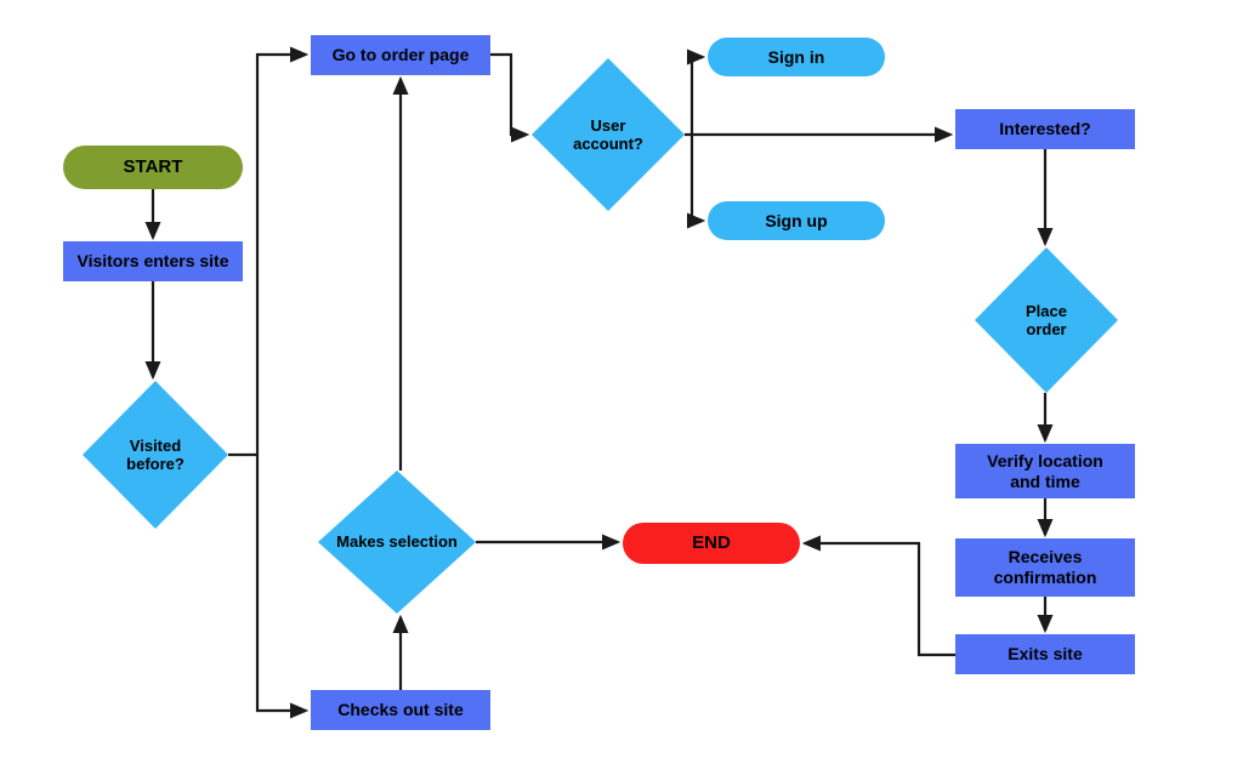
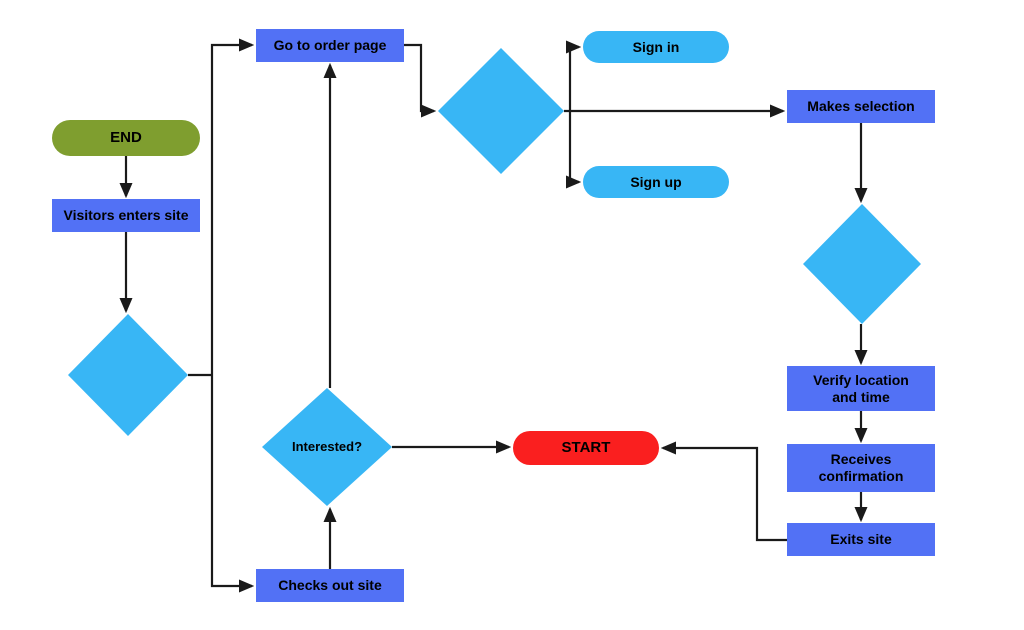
- START
+ END
  Visitors enters site
- Visited
- before?
  Go to order page
- User
- account?
  Sign in
  Sign up
- Interested?
+ Makes selection
- Place
- order
  Verify location
  and time
  Receives
  confirmation
  Exits site
- END
+ START
- Makes selection
+ Interested?
  Checks out site
